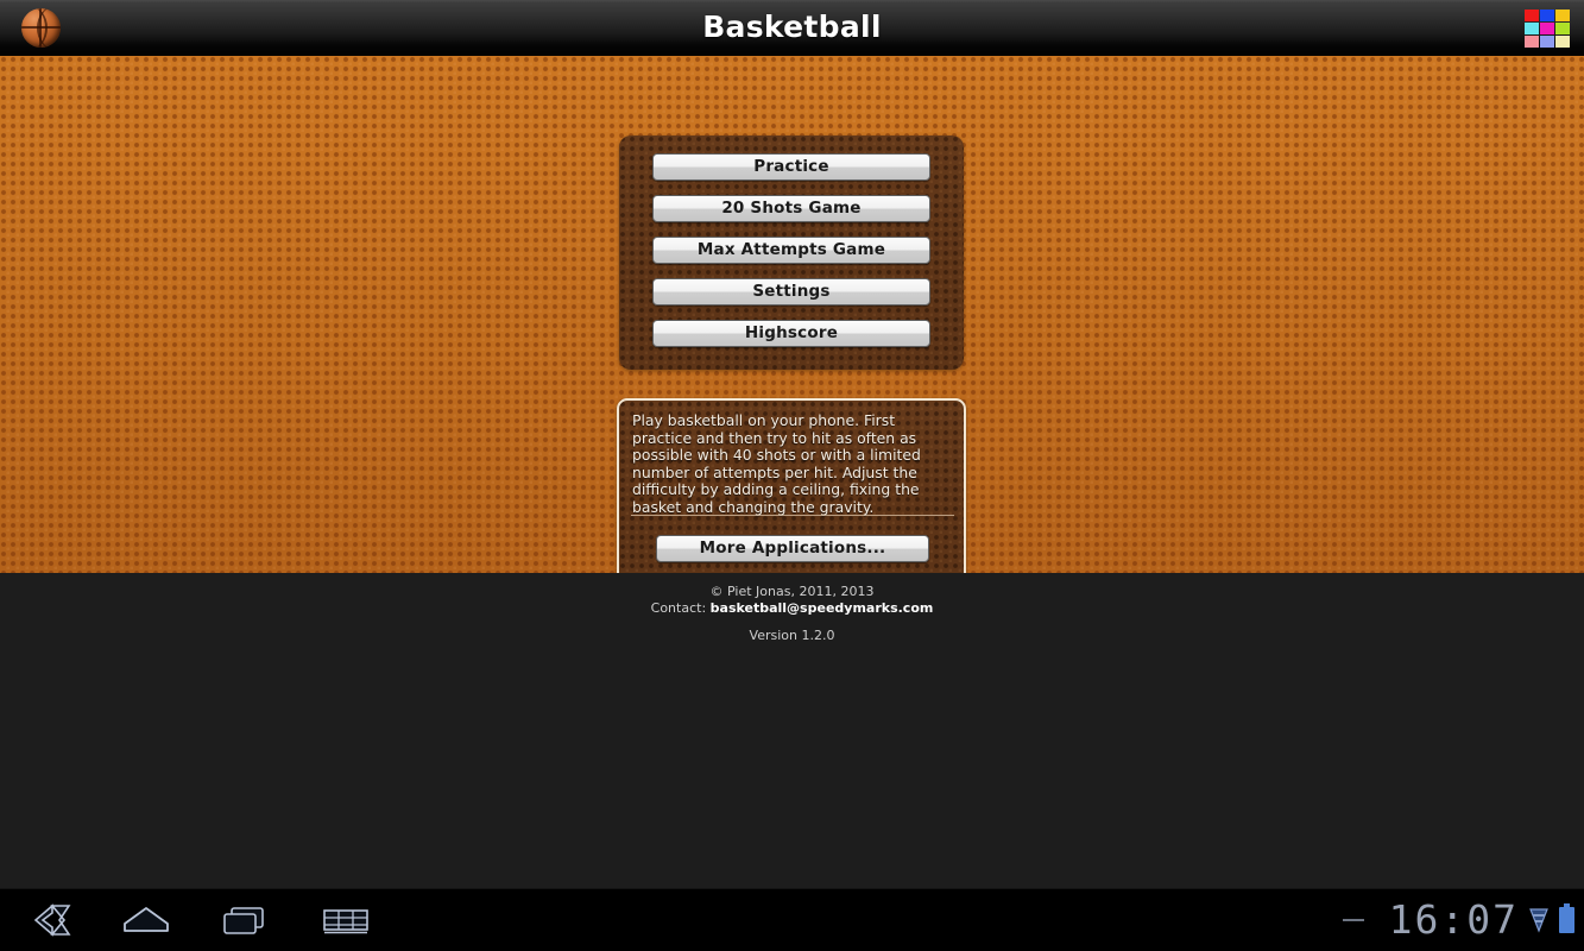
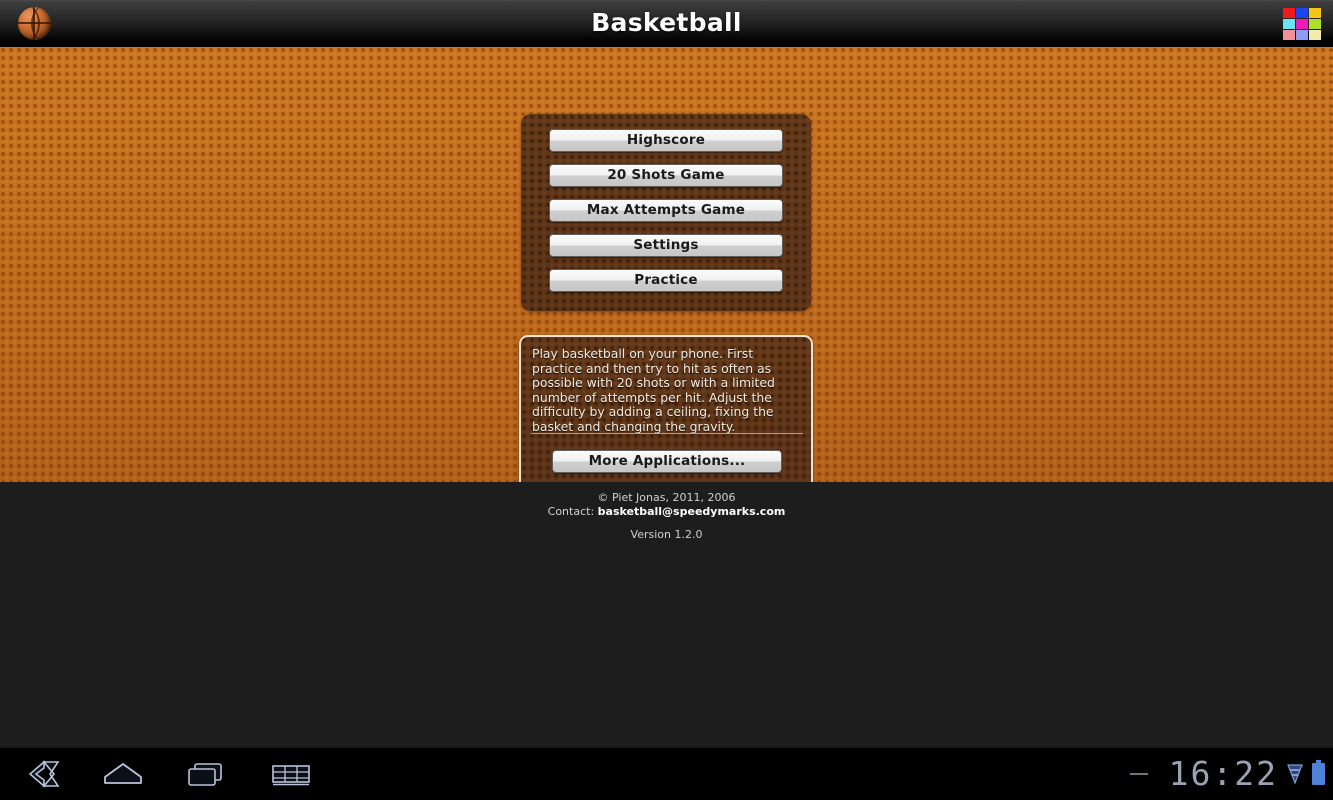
  Basketball
- Practice
+ Highscore
  20 Shots Game
  Max Attempts Game
  Settings
- Highscore
+ Practice
- Play basketball on your phone. First practice and then try to hit as often as possible with 40 shots or with a limited number of attempts per hit. Adjust the difficulty by adding a ceiling, fixing the basket and changing the gravity.
+ Play basketball on your phone. First practice and then try to hit as often as possible with 20 shots or with a limited number of attempts per hit. Adjust the difficulty by adding a ceiling, fixing the basket and changing the gravity.
  More Applications...
- © Piet Jonas, 2011, 2013
+ © Piet Jonas, 2011, 2006
  Contact: basketball@speedymarks.com
  Version 1.2.0
- 16:07
+ 16:22
